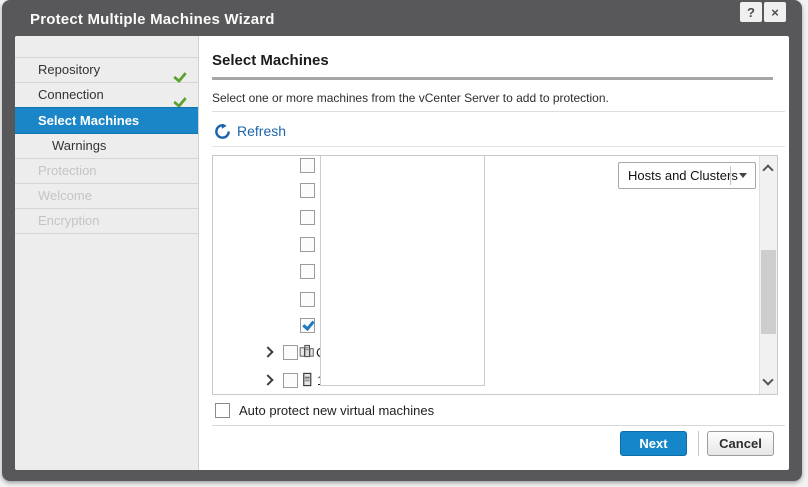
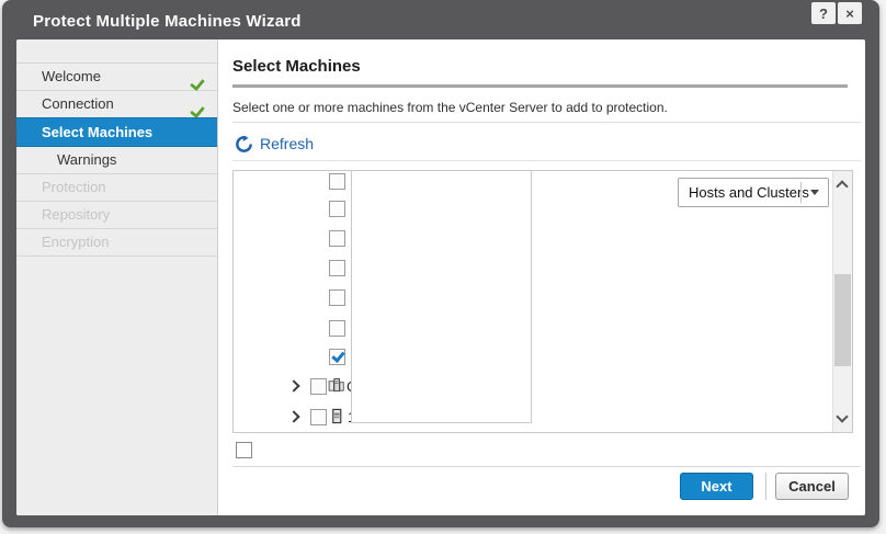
  Protect Multiple Machines Wizard
  ?
  ×
- Repository
+ Welcome
  Connection
  Select Machines
  Warnings
  Protection
- Welcome
+ Repository
  Encryption
  Select Machines
  Select one or more machines from the vCenter Server to add to protection.
  Refresh
  Hosts and Clustes
- Auto protect new virtual machines
  Next
  Cancel
